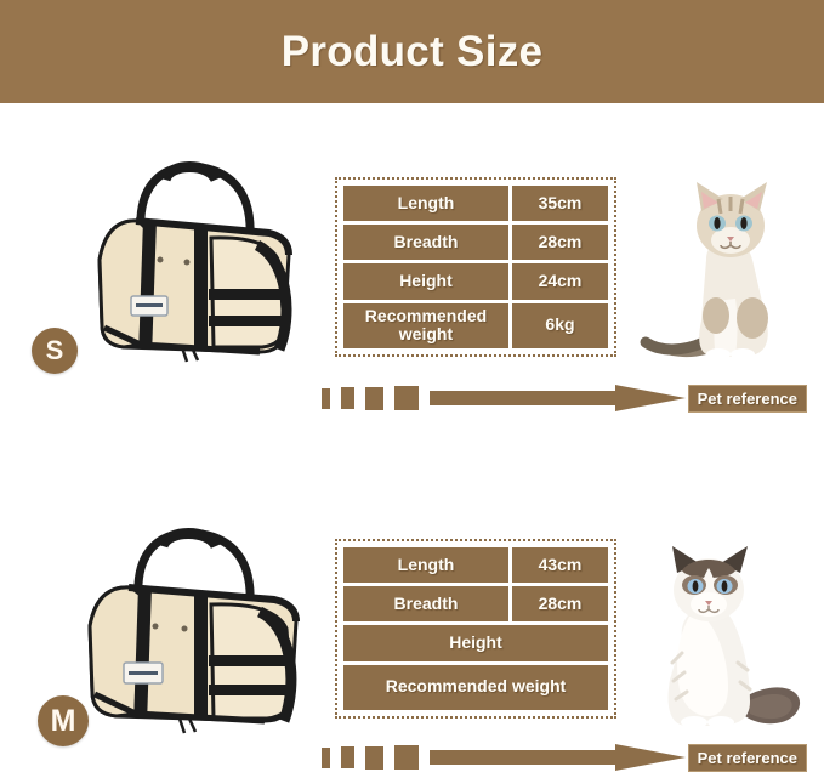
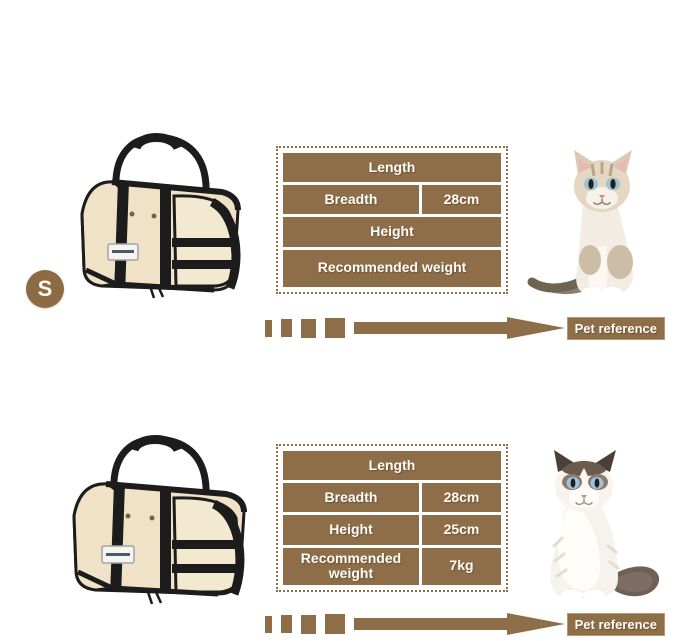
- Product Size
  S
  Length
- 35cm
  Breadth
  28cm
  Height
- 24cm
  Recommended weight
- 6kg
  Pet reference
- M
  Length
- 43cm
  Breadth
  28cm
  Height
+ 25cm
  Recommended weight
+ 7kg
  Pet reference
